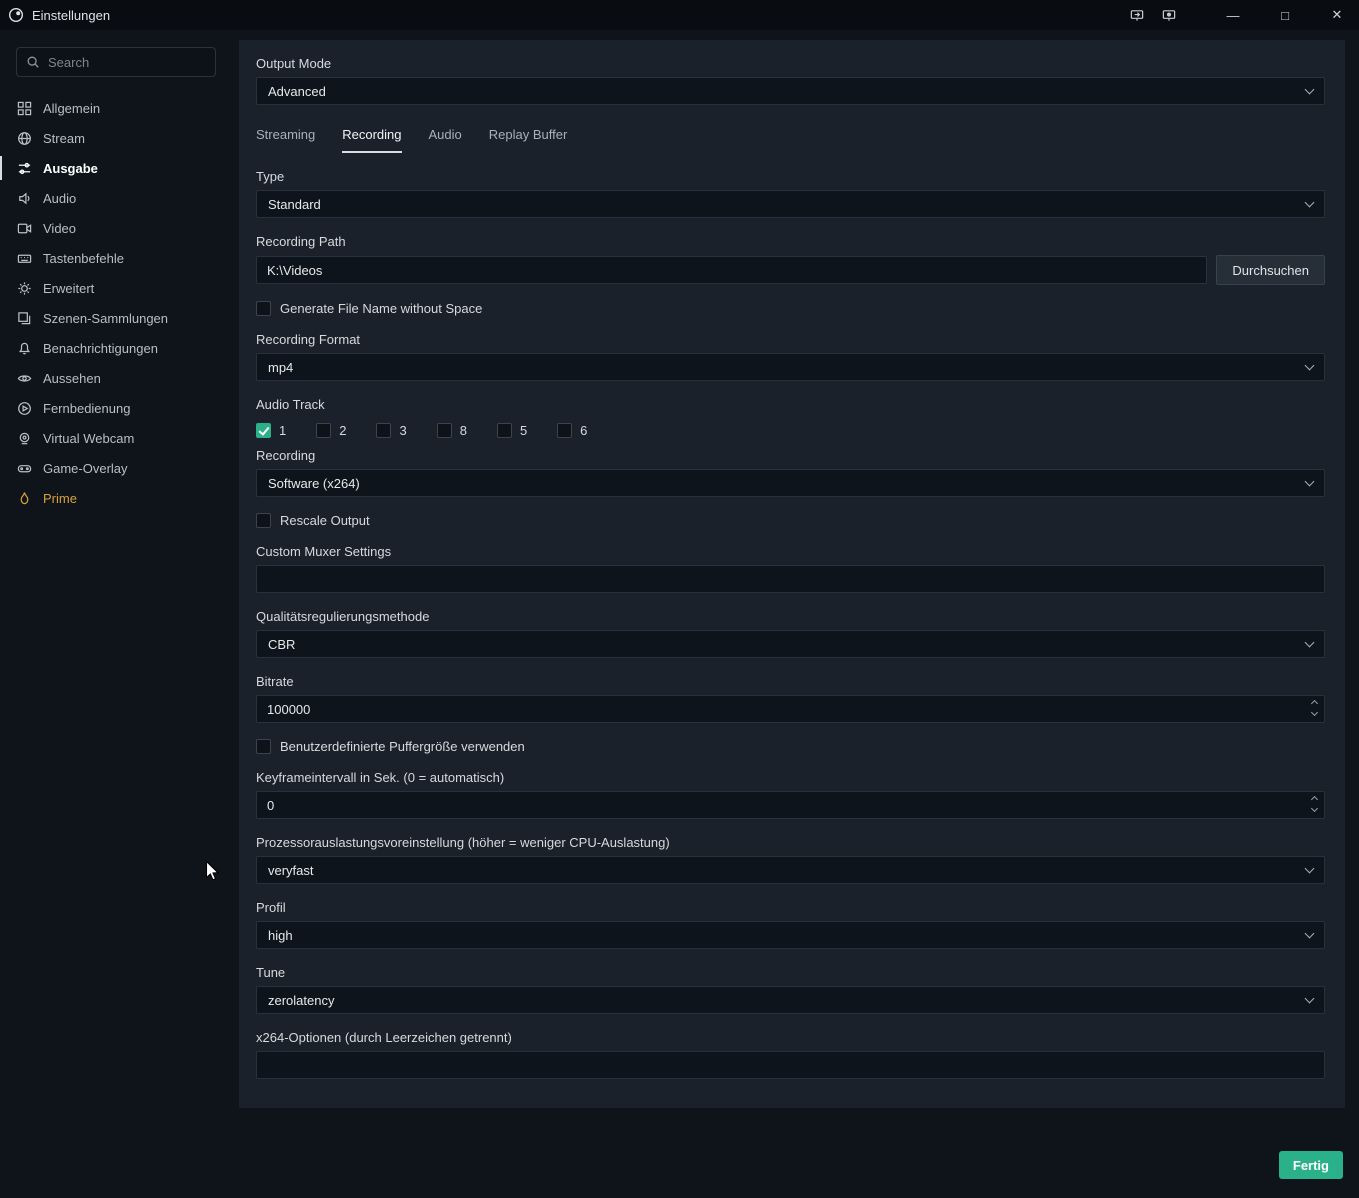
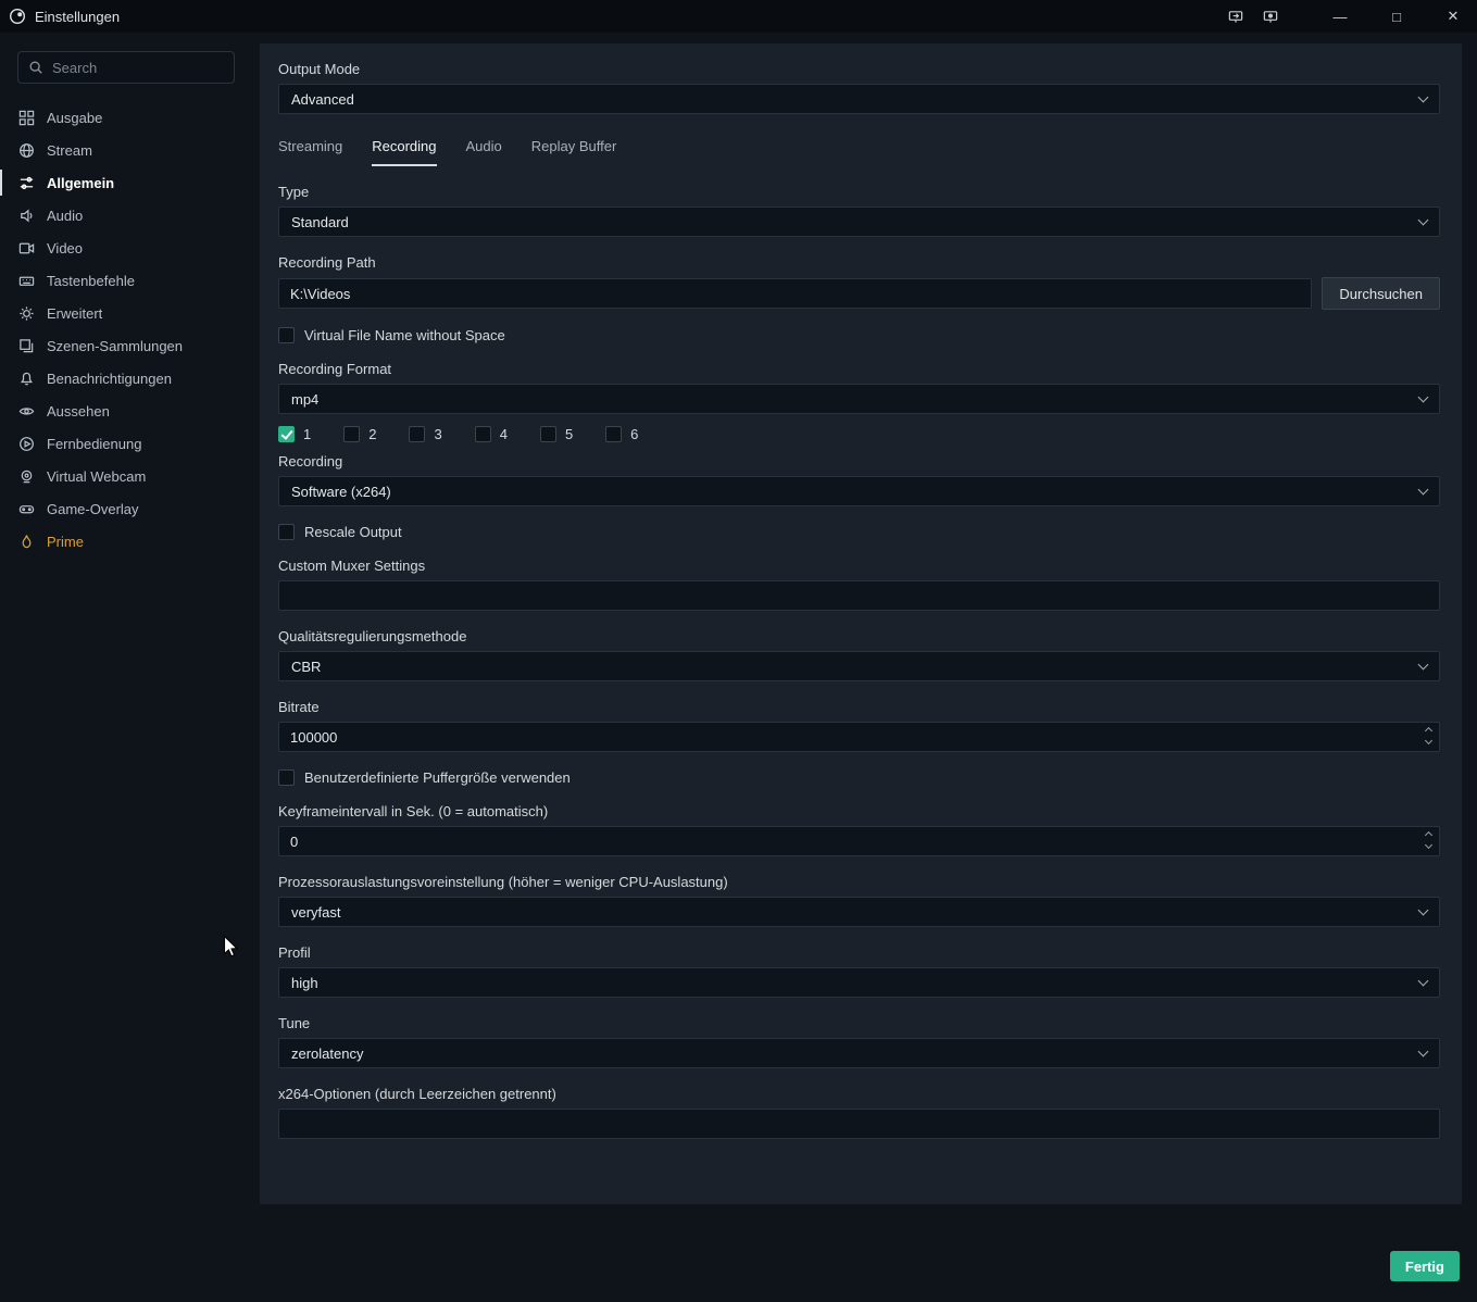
  Einstellungen
  —
  □
  ✕
  Search
- Allgemein
+ Ausgabe
  Stream
- Ausgabe
+ Allgemein
  Audio
  Video
  Tastenbefehle
  Erweitert
  Szenen-Sammlungen
  Benachrichtigungen
  Aussehen
  Fernbedienung
  Virtual Webcam
  Game-Overlay
  Prime
  Output Mode
  Advanced
  Streaming
  Recording
  Audio
  Replay Buffer
  Type
  Standard
  Recording Path
  K:\Videos
  Durchsuchen
- Generate File Name without Space
+ Virtual File Name without Space
  Recording Format
  mp4
- Audio Track
  1
  2
  3
- 8
+ 4
  5
  6
  Recording
  Software (x264)
  Rescale Output
  Custom Muxer Settings
  Qualitätsregulierungsmethode
  CBR
  Bitrate
  100000
  Benutzerdefinierte Puffergröße verwenden
  Keyframeintervall in Sek. (0 = automatisch)
  0
  Prozessorauslastungsvoreinstellung (höher = weniger CPU-Auslastung)
  veryfast
  Profil
  high
  Tune
  zerolatency
  x264-Optionen (durch Leerzeichen getrennt)
  Fertig
